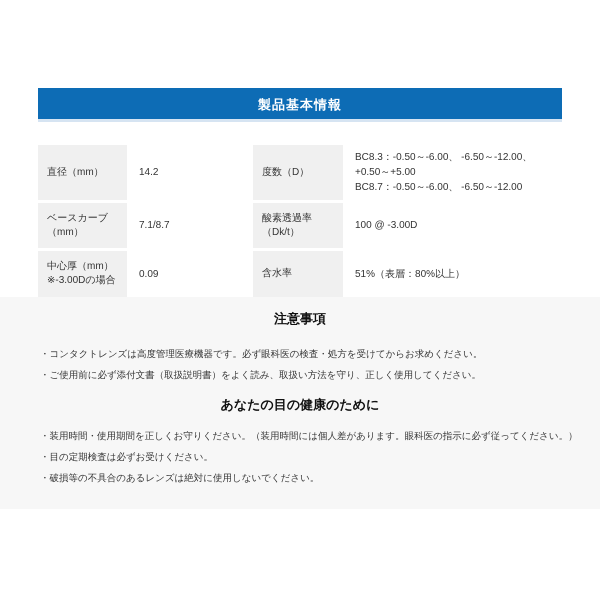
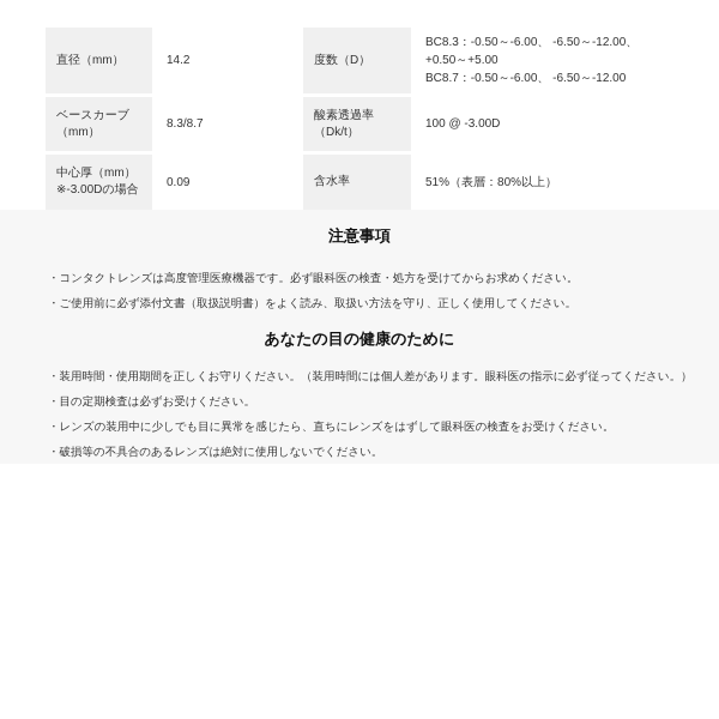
- 製品基本情報
  直径（mm）
  14.2
  度数（D）
  BC8.3：-0.50～-6.00、 -6.50～-12.00、
  +0.50～+5.00
  BC8.7：-0.50～-6.00、 -6.50～-12.00
  ベースカーブ
  （mm）
- 7.1/8.7
+ 8.3/8.7
  酸素透過率
  （Dk/t）
  100 @ -3.00D
  中心厚（mm）
  ※-3.00Dの場合
  0.09
  含水率
  51%（表層：80%以上）
  注意事項
  ・コンタクトレンズは高度管理医療機器です。必ず眼科医の検査・処方を受けてからお求めください。
  ・ご使用前に必ず添付文書（取扱説明書）をよく読み、取扱い方法を守り、正しく使用してください。
  あなたの目の健康のために
  ・装用時間・使用期間を正しくお守りください。（装用時間には個人差があります。眼科医の指示に必ず従ってください。）
  ・目の定期検査は必ずお受けください。
+ ・レンズの装用中に少しでも目に異常を感じたら、直ちにレンズをはずして眼科医の検査をお受けください。
  ・破損等の不具合のあるレンズは絶対に使用しないでください。
